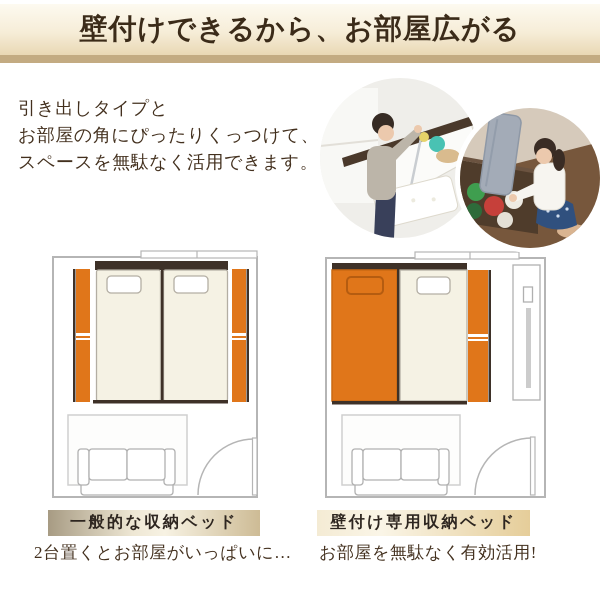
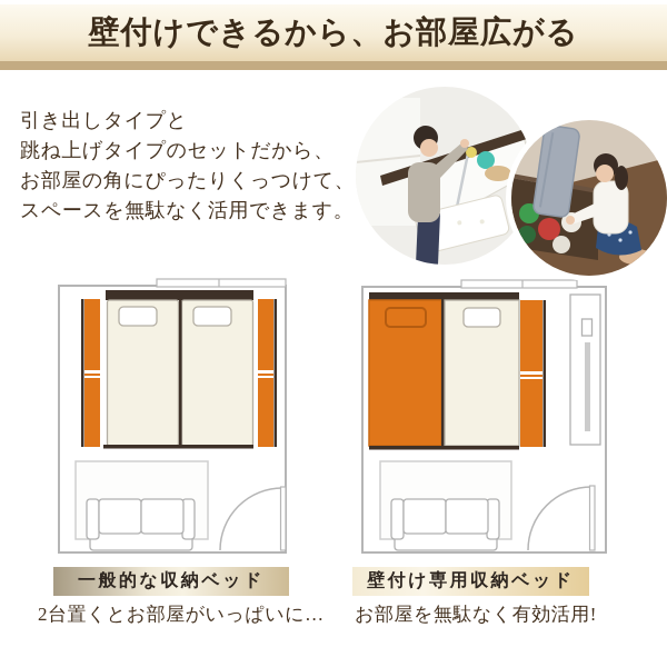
  壁付けできるから、お部屋広がる
  引き出しタイプと
+ 跳ね上げタイプのセットだから、
  お部屋の角にぴったりくっつけて、
  スペースを無駄なく活用できます。
  一般的な収納ベッド
  壁付け専用収納ベッド
  2台置くとお部屋がいっぱいに…
  お部屋を無駄なく有効活用!
